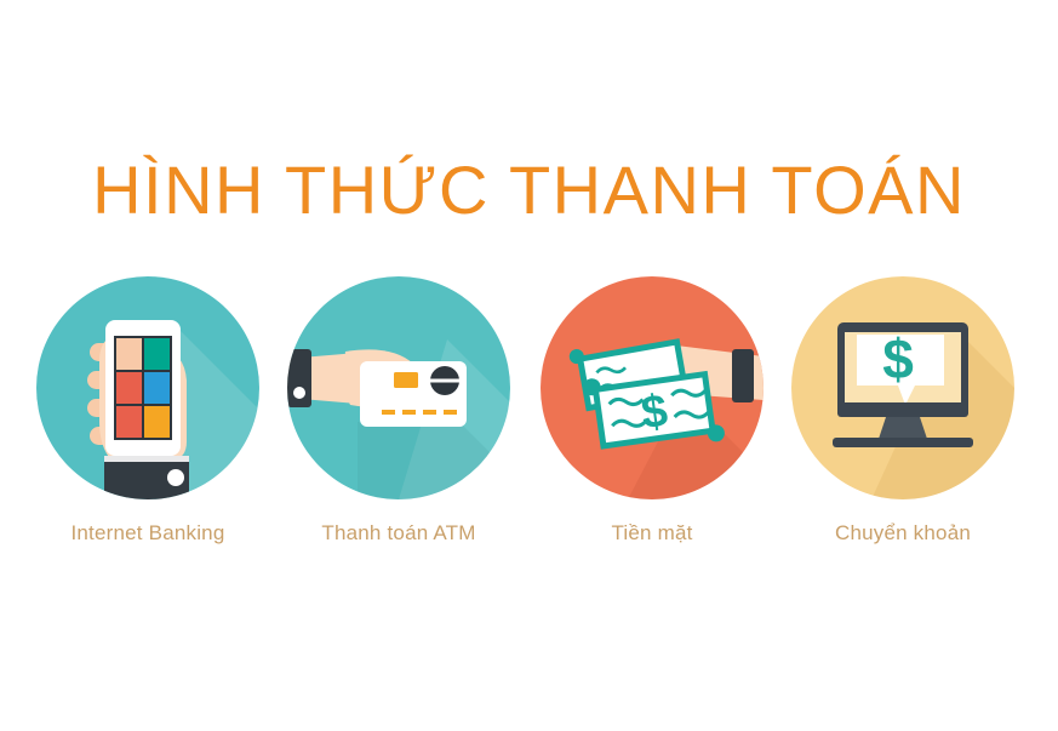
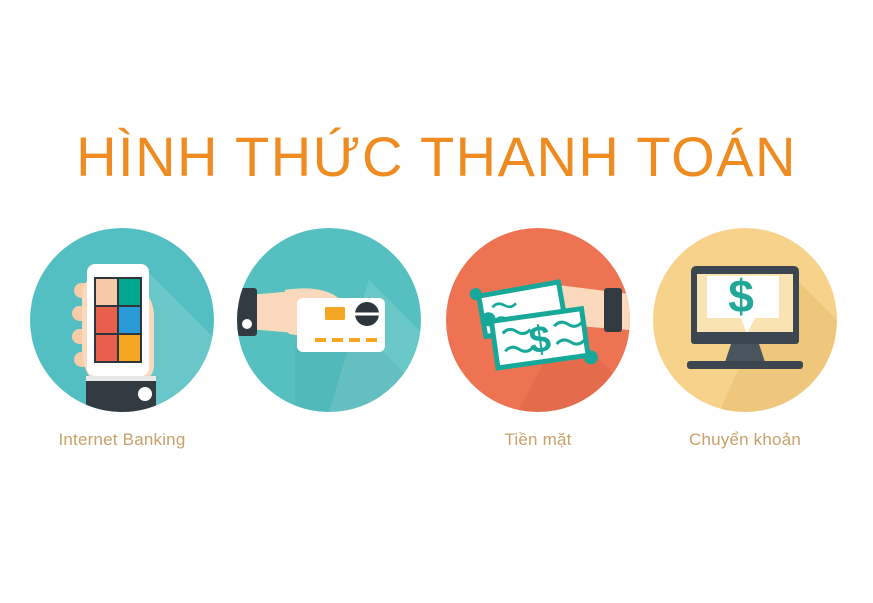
  HÌNH THỨC THANH TOÁN
  Internet Banking
- Thanh toán ATM
  Tiền mặt
  $
  Chuyển khoản
